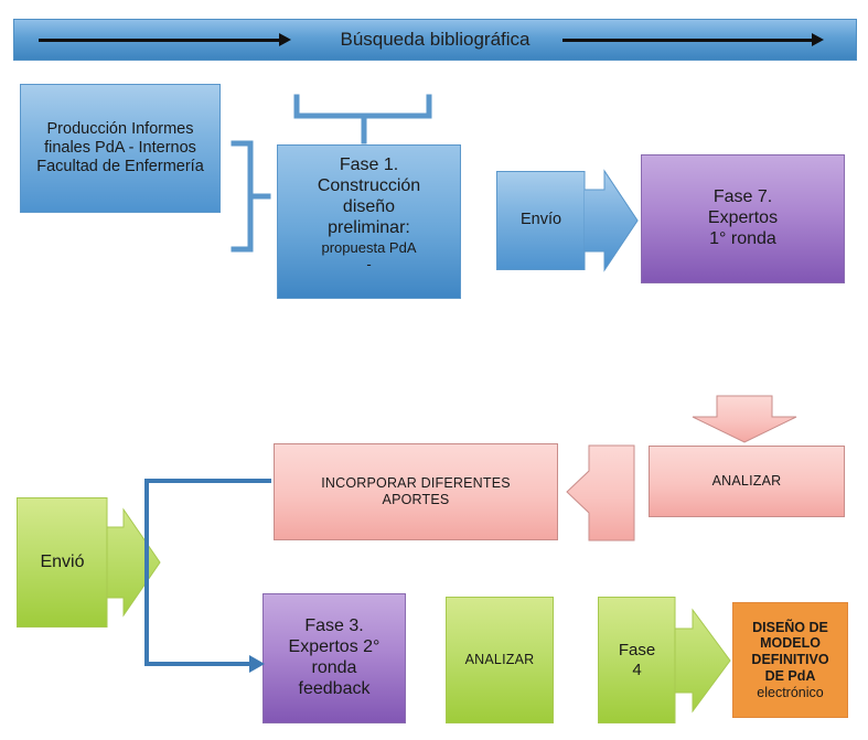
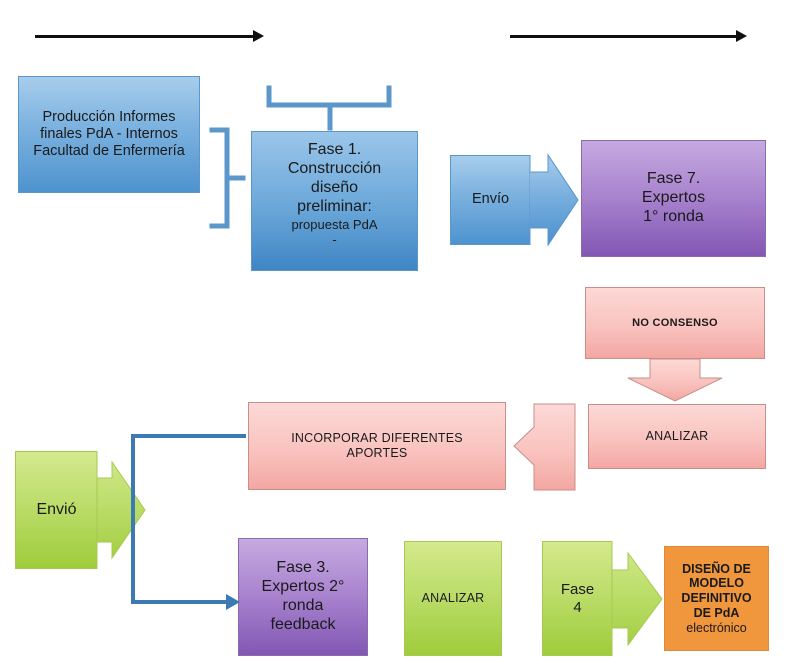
- Búsqueda bibliográfica
  Producción Informes finales PdA - Internos Facultad de Enfermería
  Fase 1.
  Construcción
  diseño
  preliminar:
  propuesta PdA
  -
  Envío
  Fase 7.
  Expertos
  1° ronda
+ NO CONSENSO
  ANALIZAR
  INCORPORAR DIFERENTES
  APORTES
  Envió
  Fase 3.
  Expertos 2°
  ronda
  feedback
  ANALIZAR
  Fase
  4
  DISEÑO DE
  MODELO
  DEFINITIVO
  DE PdA
  electrónico
